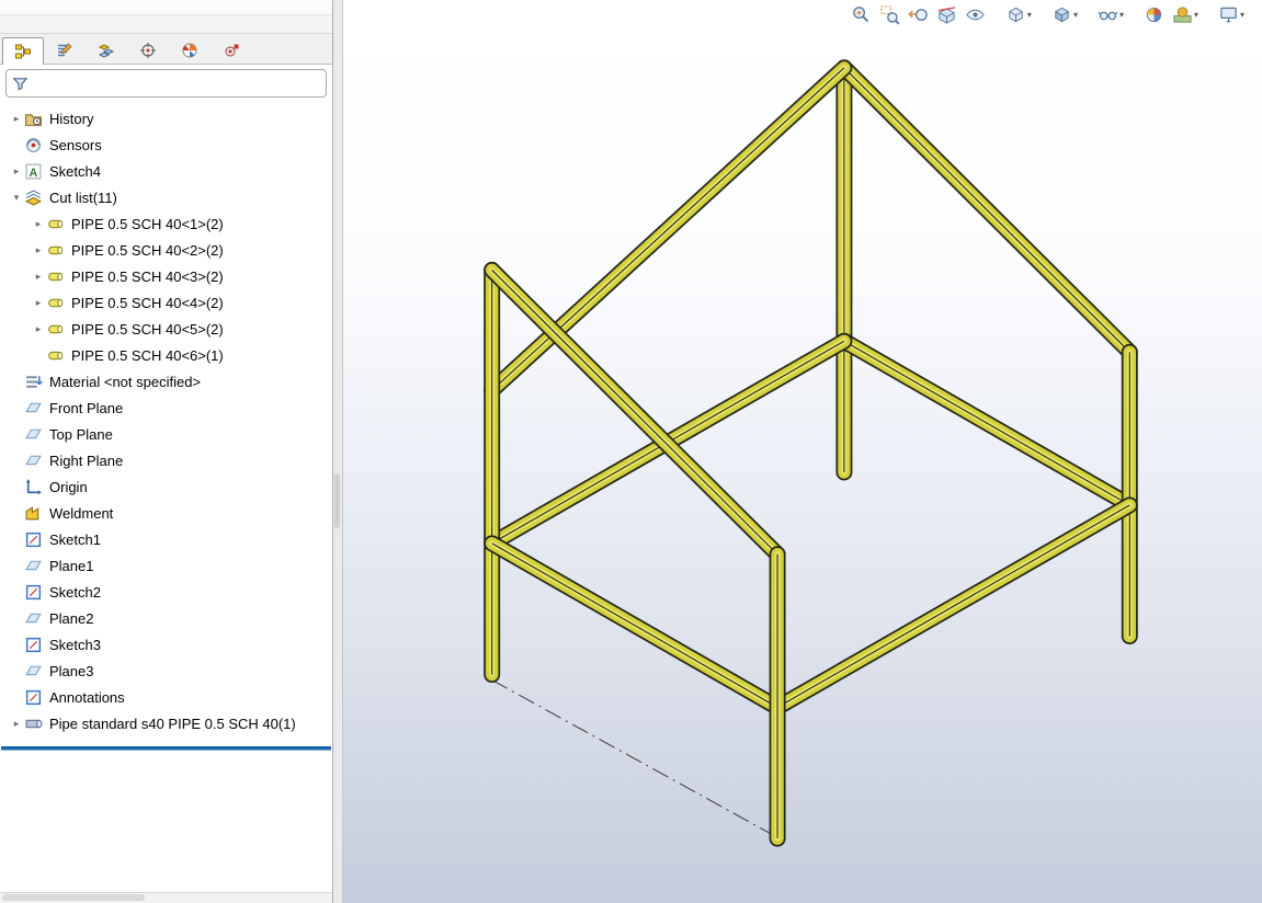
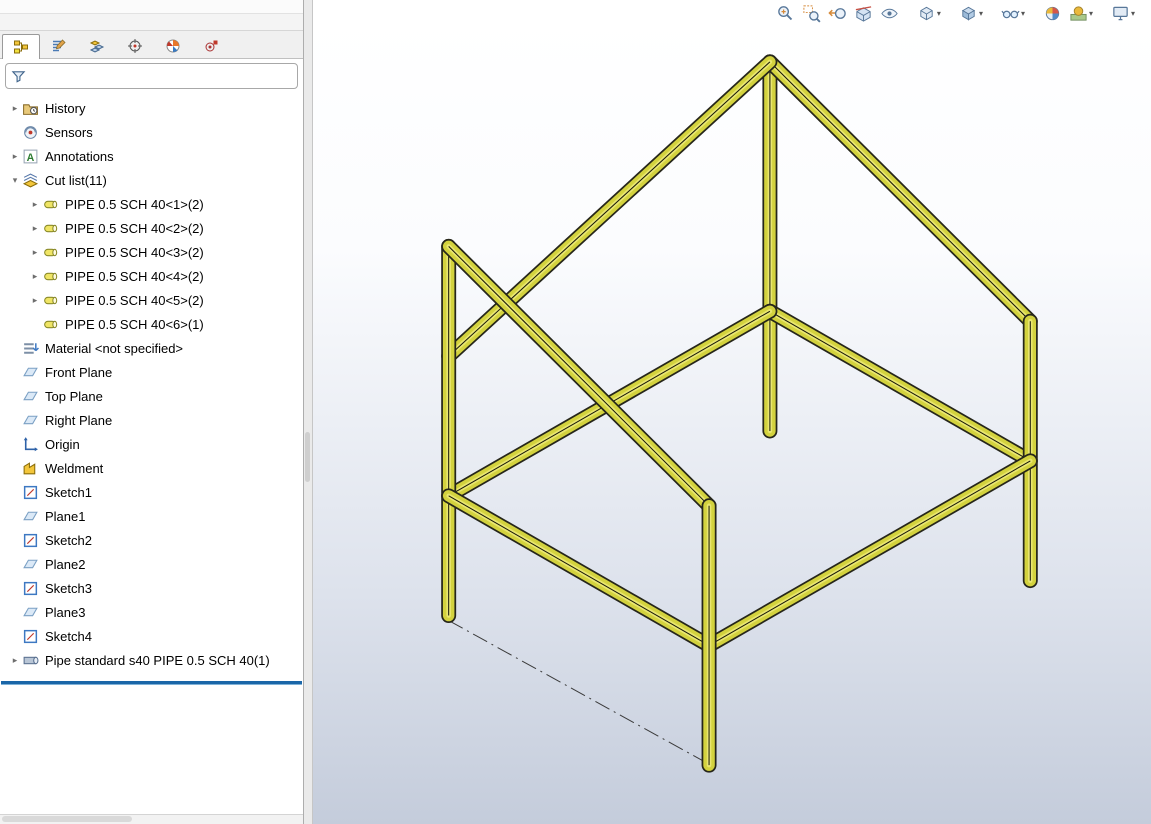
  ▸
  History
  Sensors
  ▸
  A
- Sketch4
+ Annotations
  ▾
  Cut list(11)
  ▸
  PIPE 0.5 SCH 40<1>(2)
  ▸
  PIPE 0.5 SCH 40<2>(2)
  ▸
  PIPE 0.5 SCH 40<3>(2)
  ▸
  PIPE 0.5 SCH 40<4>(2)
  ▸
  PIPE 0.5 SCH 40<5>(2)
  PIPE 0.5 SCH 40<6>(1)
  Material <not specified>
  Front Plane
  Top Plane
  Right Plane
  Origin
  Weldment
  Sketch1
  Plane1
  Sketch2
  Plane2
  Sketch3
  Plane3
- Annotations
+ Sketch4
  ▸
  Pipe standard s40 PIPE 0.5 SCH 40(1)
  ▾
  ▾
  ▾
  ▾
  ▾
